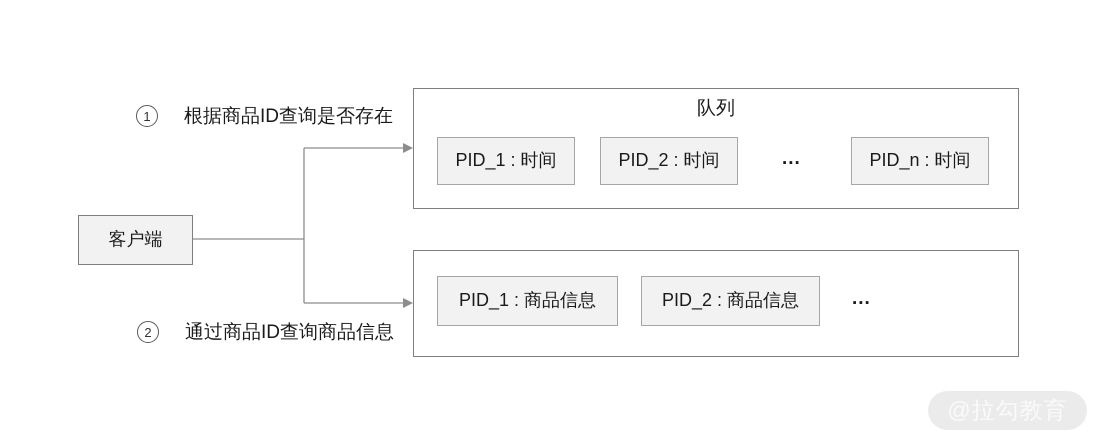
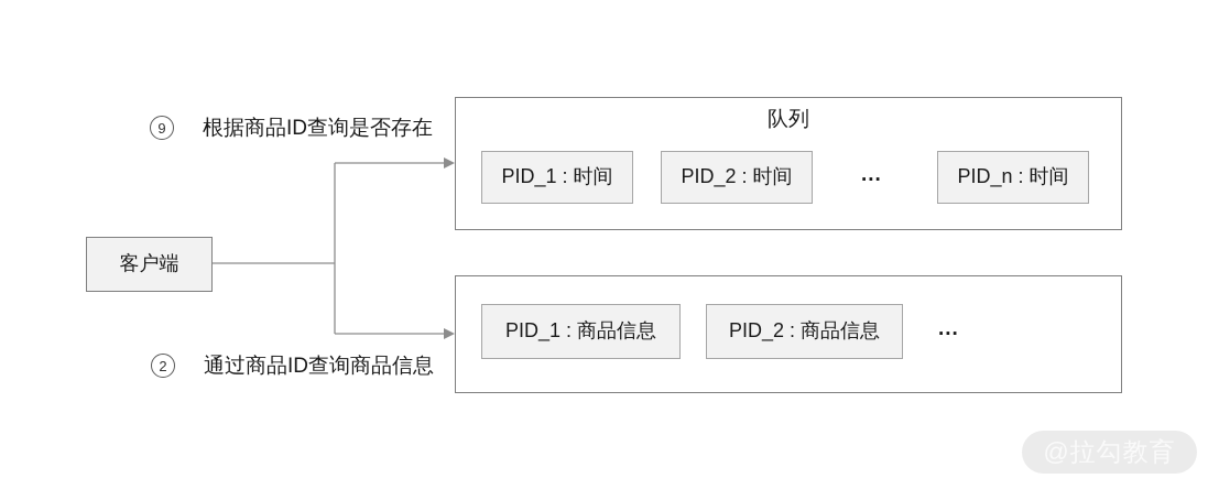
- 1
+ 9
  根据商品ID查询是否存在
  2
  通过商品ID查询商品信息
  客户端
  队列
  PID_1 : 时间
  PID_2 : 时间
  ...
  PID_n : 时间
  PID_1 : 商品信息
  PID_2 : 商品信息
  ...
